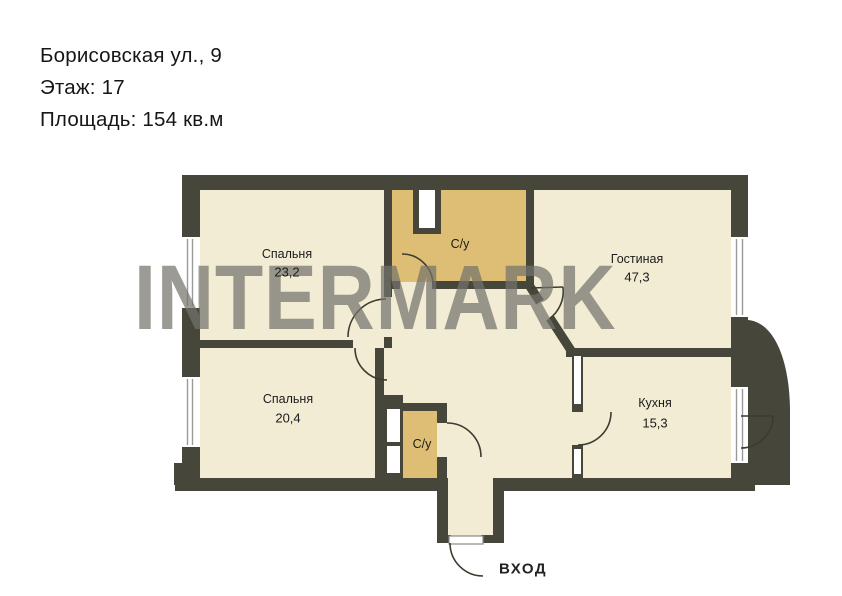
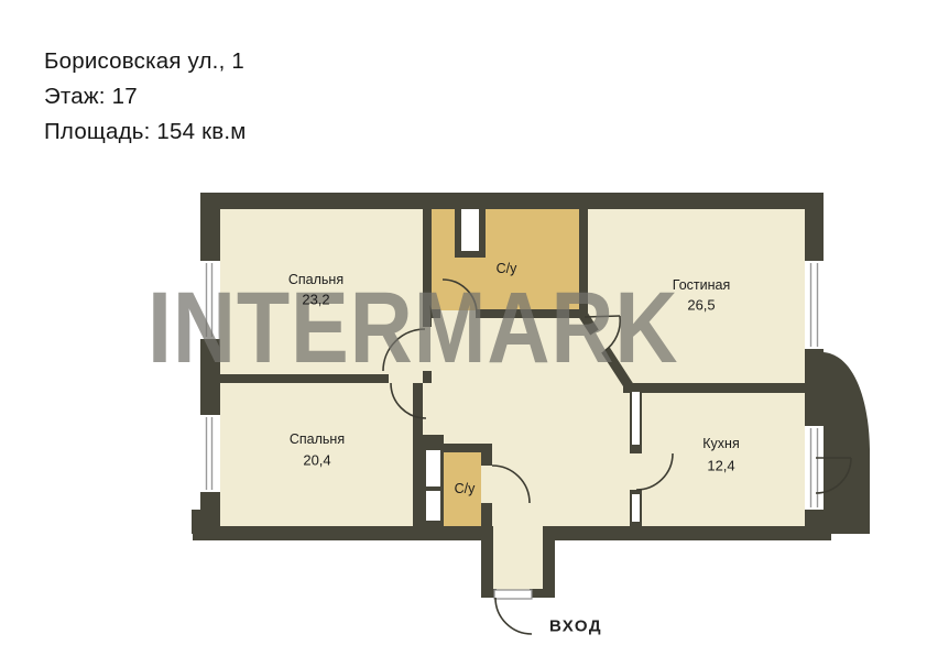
- Борисовская ул., 9
+ Борисовская ул., 1
  Этаж: 17
  Площадь: 154 кв.м
  INTERMARK
  Спальня
  23,2
  С/у
  Гостиная
- 47,3
+ 26,5
  Спальня
  20,4
  С/у
  Кухня
- 15,3
+ 12,4
  ВХОД
